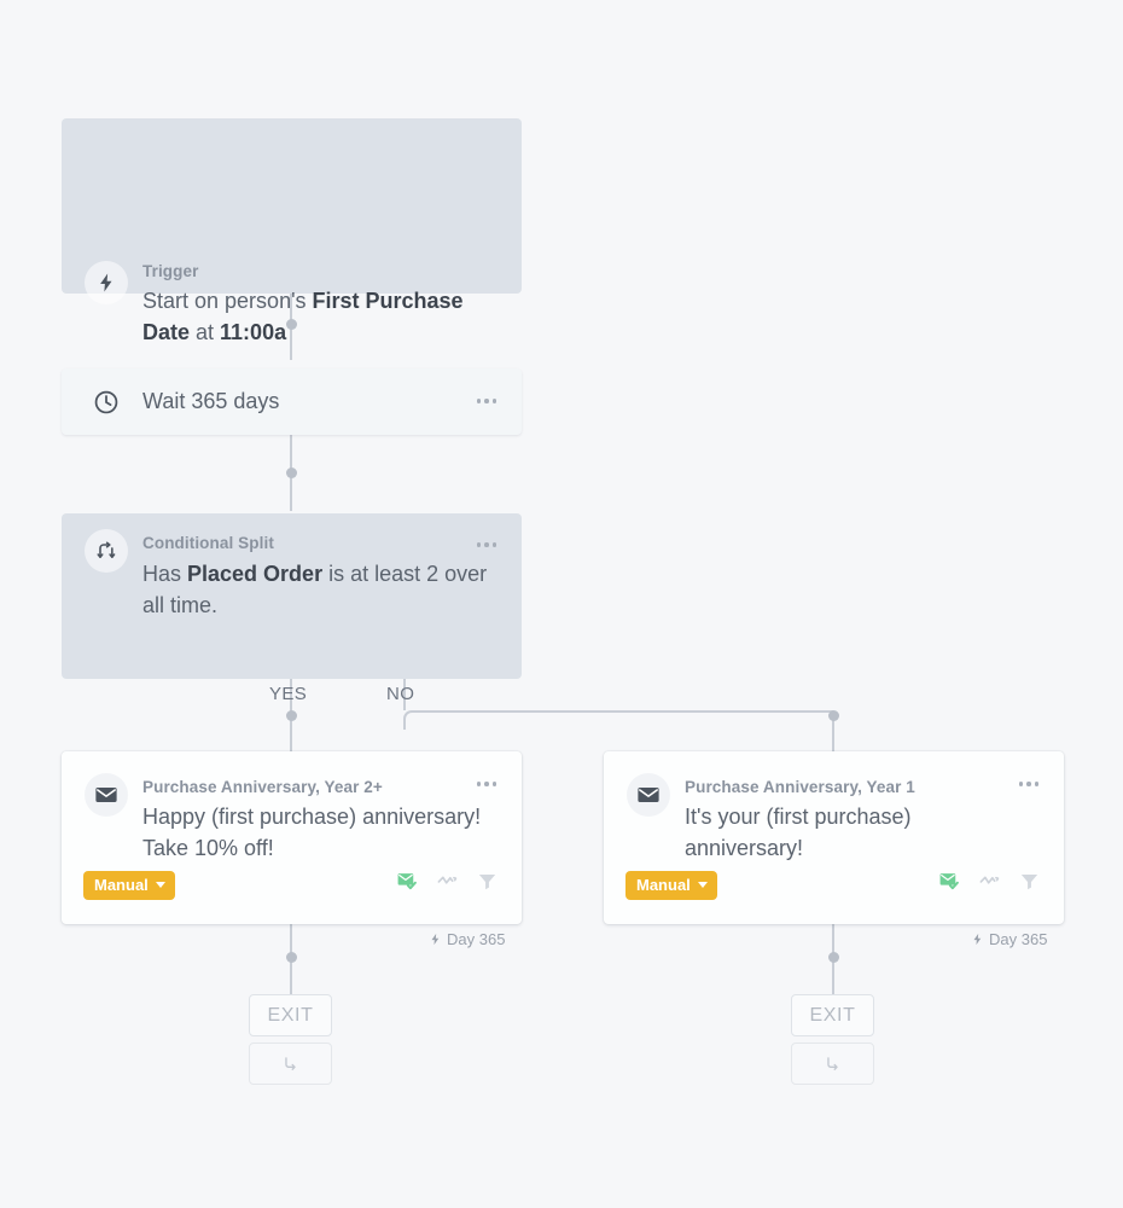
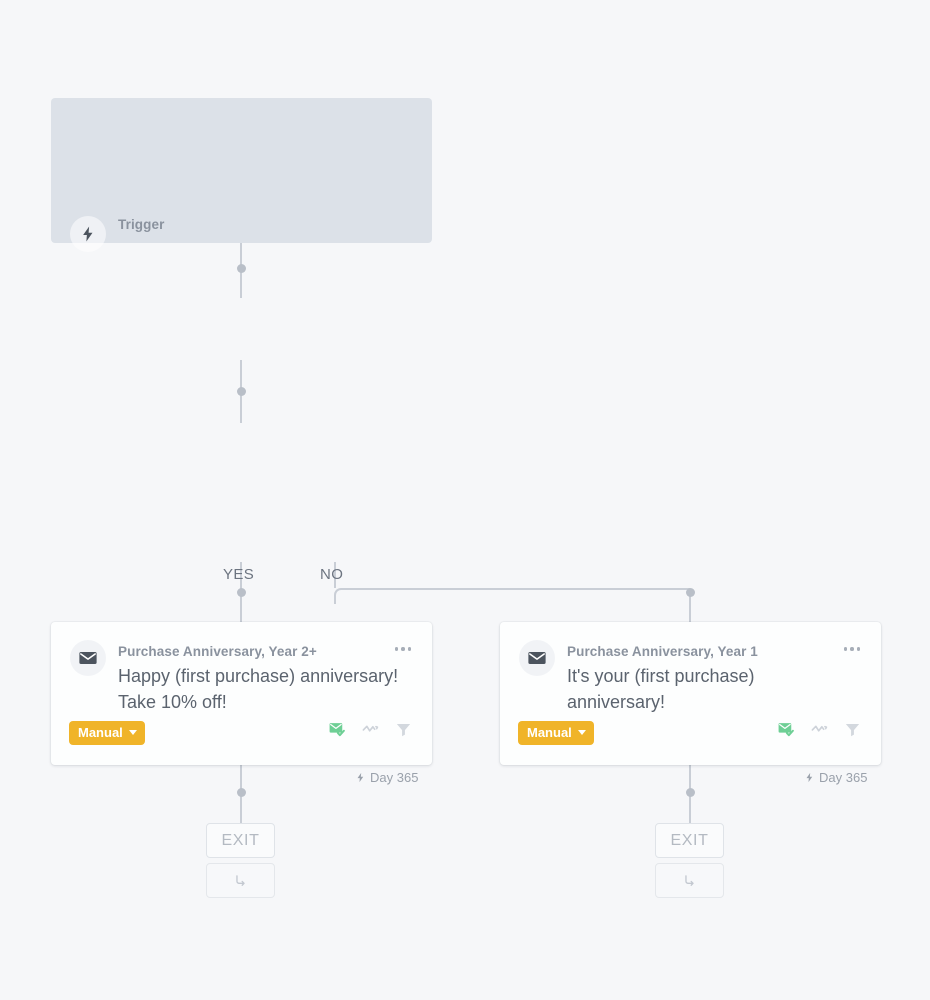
  Trigger
- Start on person's First Purchase Date at 11:00a
- Wait 365 days
- Conditional Split
- Has Placed Order is at least 2 over all time.
  YES
  NO
  Purchase Anniversary, Year 2+
  Happy (first purchase) anniversary! Take 10% off!
  Manual
  Day 365
  EXIT
  Purchase Anniversary, Year 1
  It's your (first purchase) anniversary!
  Manual
  Day 365
  EXIT
